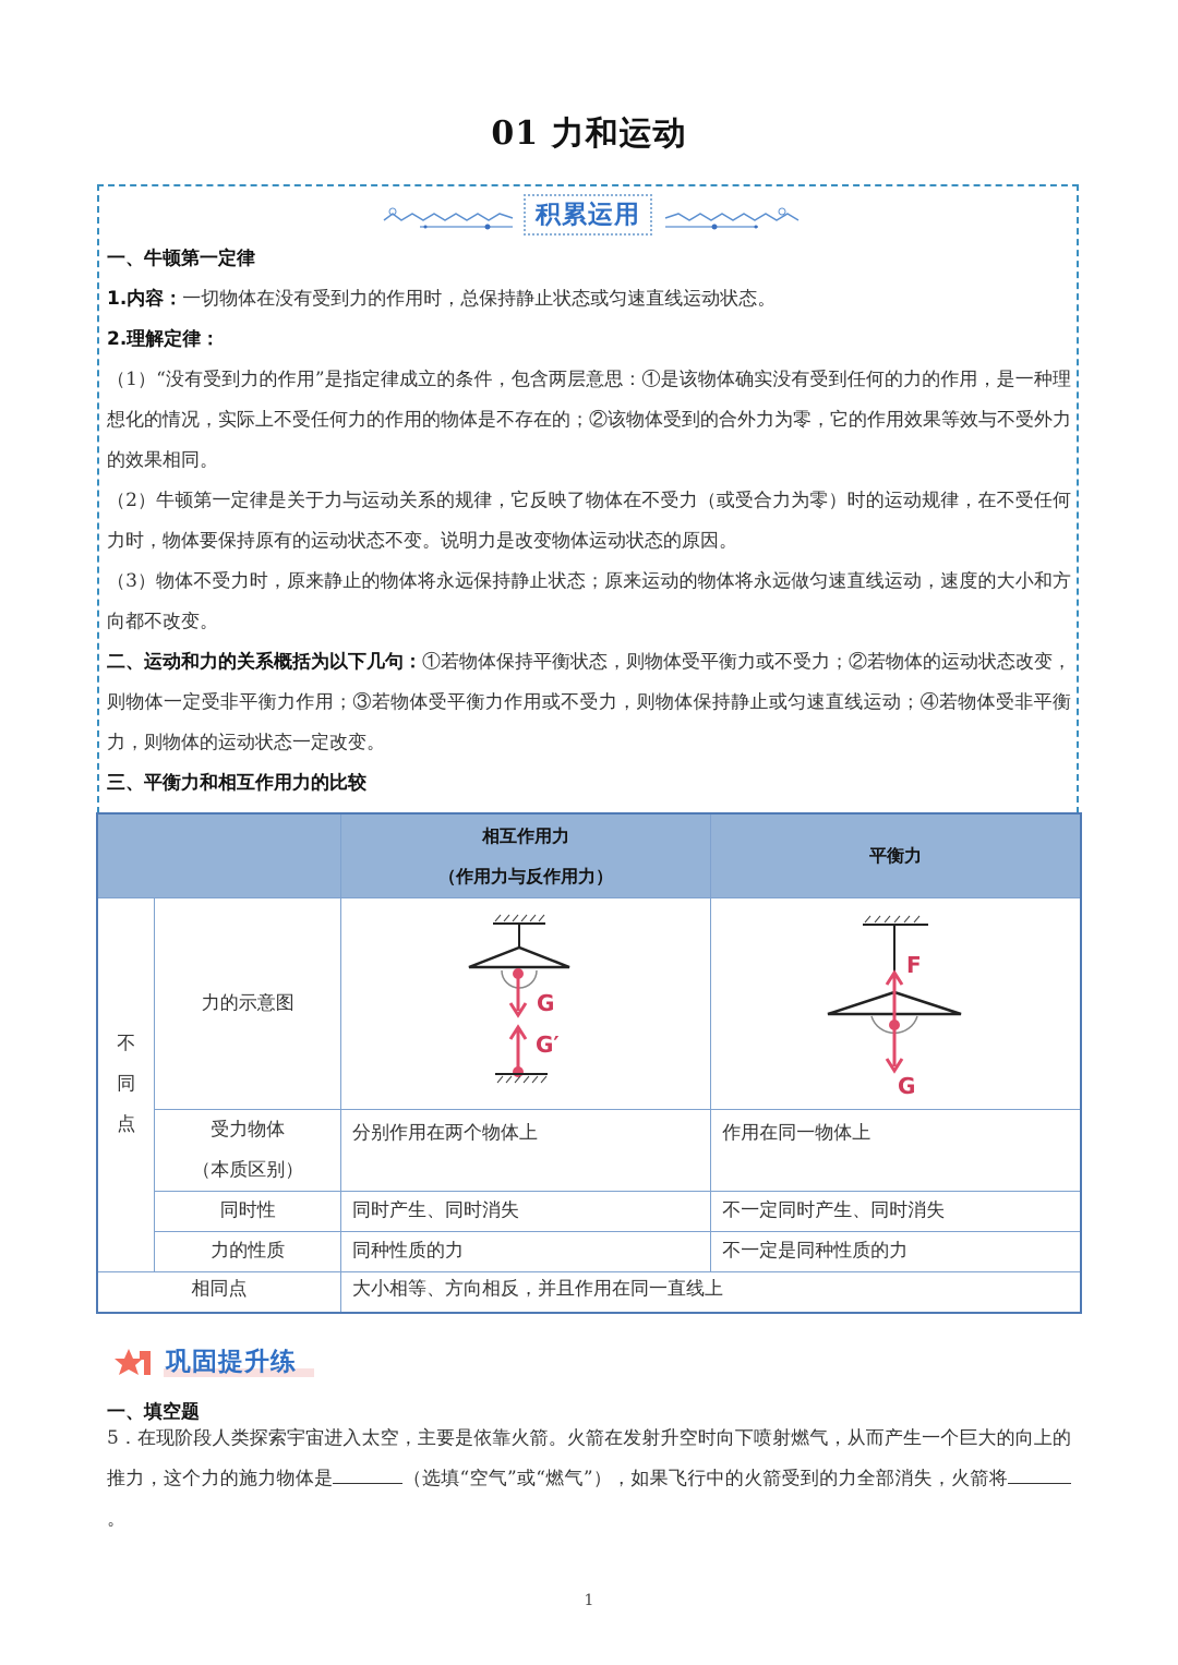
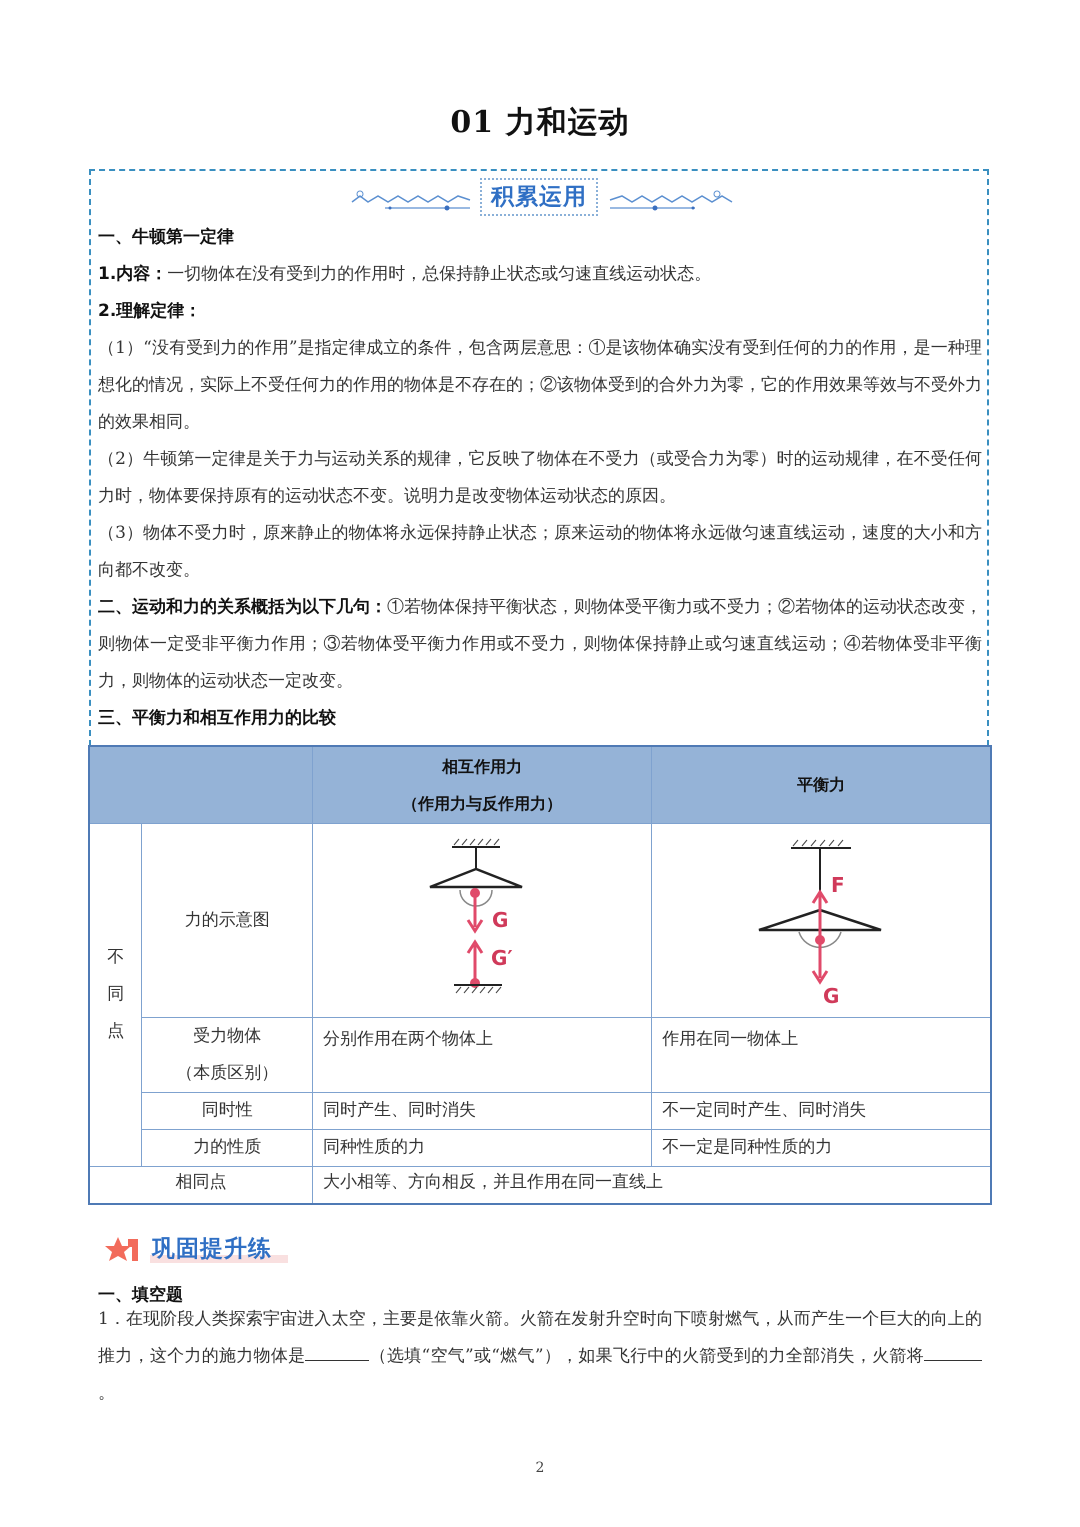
  01 力和运动
  积累运用
  一、牛顿第一定律
  1.内容：一切物体在没有受到力的作用时，总保持静止状态或匀速直线运动状态。
  2.理解定律：
  （1）“没有受到力的作用”是指定律成立的条件，包含两层意思：①是该物体确实没有受到任何的力的作用，是一种理想化的情况，实际上不受任何力的作用的物体是不存在的；②该物体受到的合外力为零，它的作用效果等效与不受外力的效果相同。
  （2）牛顿第一定律是关于力与运动关系的规律，它反映了物体在不受力（或受合力为零）时的运动规律，在不受任何力时，物体要保持原有的运动状态不变。说明力是改变物体运动状态的原因。
  （3）物体不受力时，原来静止的物体将永远保持静止状态；原来运动的物体将永远做匀速直线运动，速度的大小和方向都不改变。
  二、运动和力的关系概括为以下几句：①若物体保持平衡状态，则物体受平衡力或不受力；②若物体的运动状态改变，则物体一定受非平衡力作用；③若物体受平衡力作用或不受力，则物体保持静止或匀速直线运动；④若物体受非平衡力，则物体的运动状态一定改变。
  三、平衡力和相互作用力的比较
  	相互作用力 （作用力与反作用力）	平衡力
  不 同 点	力的示意图	G G′	F G
  受力物体 （本质区别）	分别作用在两个物体上	作用在同一物体上
  同时性	同时产生、同时消失	不一定同时产生、同时消失
  力的性质	同种性质的力	不一定是同种性质的力
  相同点	大小相等、方向相反，并且作用在同一直线上
  巩固提升练
  一、填空题
- 5．在现阶段人类探索宇宙进入太空，主要是依靠火箭。火箭在发射升空时向下喷射燃气，从而产生一个巨大的向上的推力，这个力的施力物体是 （选填“空气”或“燃气”），如果飞行中的火箭受到的力全部消失，火箭将。
+ 1．在现阶段人类探索宇宙进入太空，主要是依靠火箭。火箭在发射升空时向下喷射燃气，从而产生一个巨大的向上的推力，这个力的施力物体是 （选填“空气”或“燃气”），如果飞行中的火箭受到的力全部消失，火箭将。
- 1
+ 2
